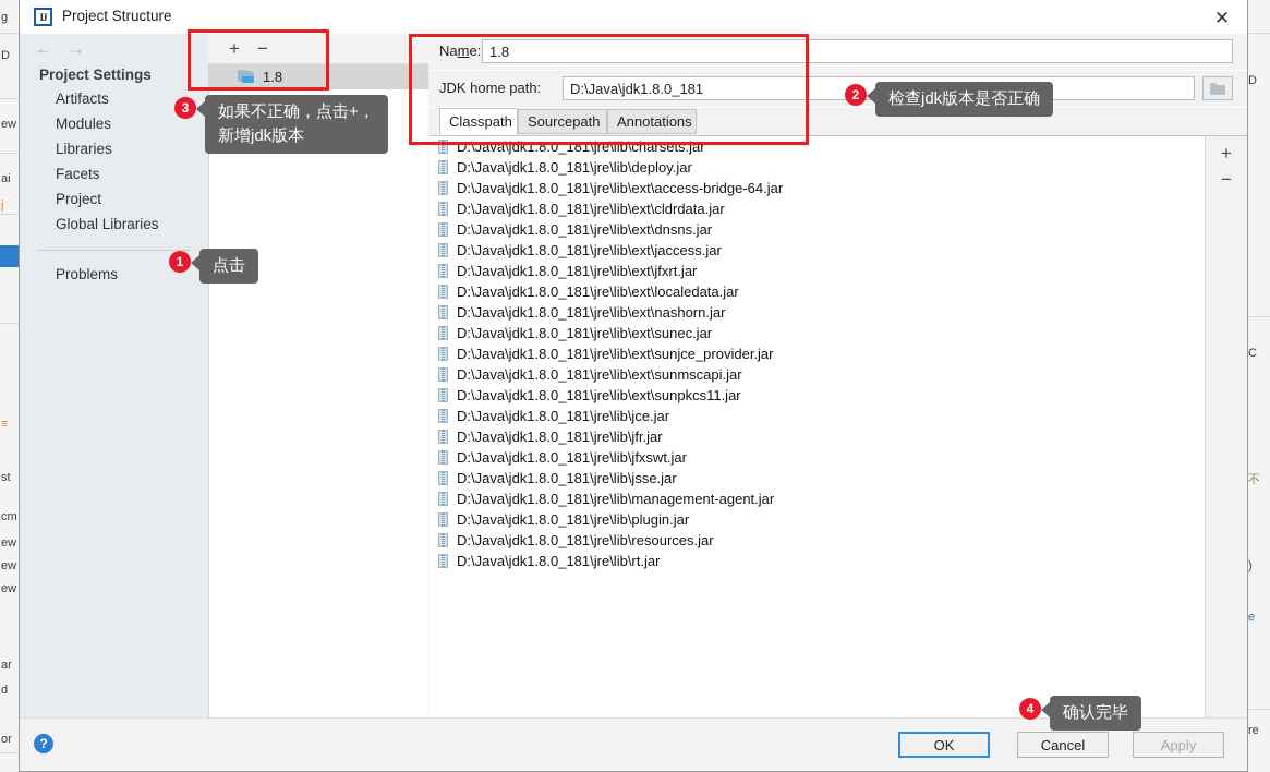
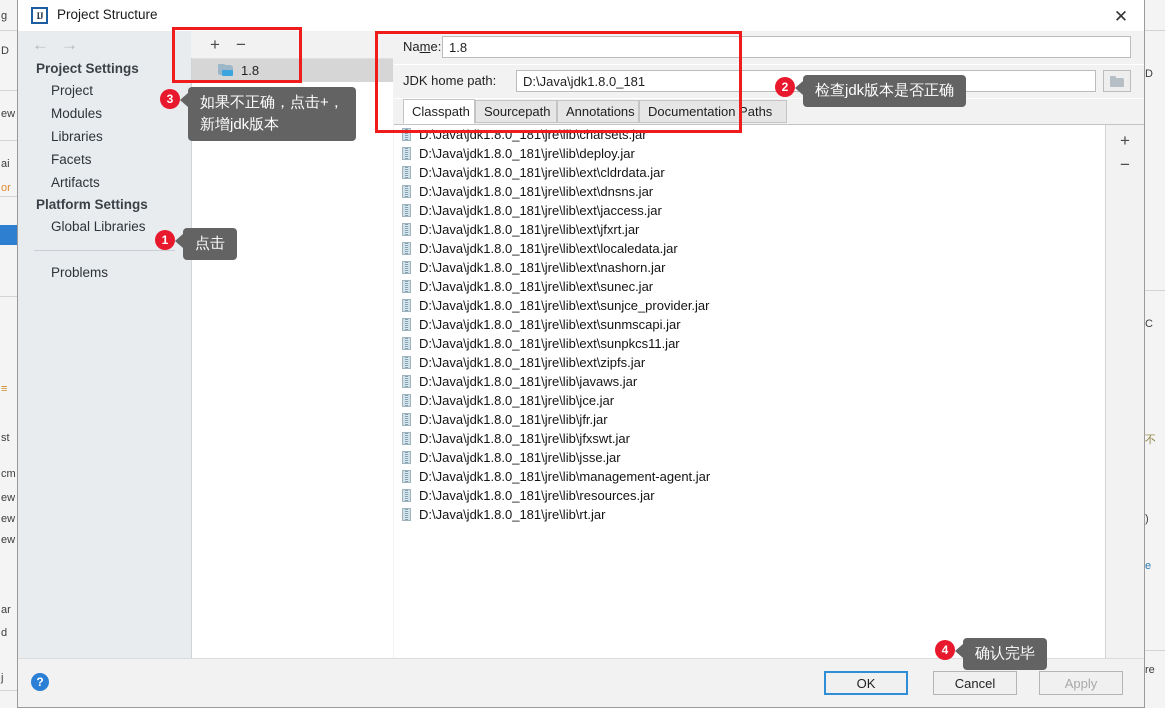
  g
  D
  ew
  ai
- j
+ or
  ≡
  st
  cm
  ew
  ew
  ew
  ar
  d
- or
+ j
  D
  C
  不
  )
  e
  re
  IJ
  Project Structure
  ✕
  ←
  →
  Project Settings
- Artifacts
+ Project
  Modules
  Libraries
  Facets
- Project
+ Artifacts
+ Platform Settings
  Global Libraries
  Problems
  +
  −
  1.8
  Name:
  1.8
  JDK home path:
  D:\Java\jdk1.8.0_181
  Classpath
  Sourcepath
  Annotations
+ Documentation Paths
  D:\Java\jdk1.8.0_181\jre\lib\charsets.jar
  D:\Java\jdk1.8.0_181\jre\lib\deploy.jar
- D:\Java\jdk1.8.0_181\jre\lib\ext\access-bridge-64.jar
  D:\Java\jdk1.8.0_181\jre\lib\ext\cldrdata.jar
  D:\Java\jdk1.8.0_181\jre\lib\ext\dnsns.jar
  D:\Java\jdk1.8.0_181\jre\lib\ext\jaccess.jar
  D:\Java\jdk1.8.0_181\jre\lib\ext\jfxrt.jar
  D:\Java\jdk1.8.0_181\jre\lib\ext\localedata.jar
  D:\Java\jdk1.8.0_181\jre\lib\ext\nashorn.jar
  D:\Java\jdk1.8.0_181\jre\lib\ext\sunec.jar
  D:\Java\jdk1.8.0_181\jre\lib\ext\sunjce_provider.jar
  D:\Java\jdk1.8.0_181\jre\lib\ext\sunmscapi.jar
  D:\Java\jdk1.8.0_181\jre\lib\ext\sunpkcs11.jar
+ D:\Java\jdk1.8.0_181\jre\lib\ext\zipfs.jar
+ D:\Java\jdk1.8.0_181\jre\lib\javaws.jar
  D:\Java\jdk1.8.0_181\jre\lib\jce.jar
  D:\Java\jdk1.8.0_181\jre\lib\jfr.jar
  D:\Java\jdk1.8.0_181\jre\lib\jfxswt.jar
  D:\Java\jdk1.8.0_181\jre\lib\jsse.jar
  D:\Java\jdk1.8.0_181\jre\lib\management-agent.jar
- D:\Java\jdk1.8.0_181\jre\lib\plugin.jar
  D:\Java\jdk1.8.0_181\jre\lib\resources.jar
  D:\Java\jdk1.8.0_181\jre\lib\rt.jar
  +
  −
  ?
  OK
  Cancel
  Apply
  1
  点击
  2
  检查jdk版本是否正确
  3
  如果不正确，点击+，
  新增jdk版本
  4
  确认完毕
